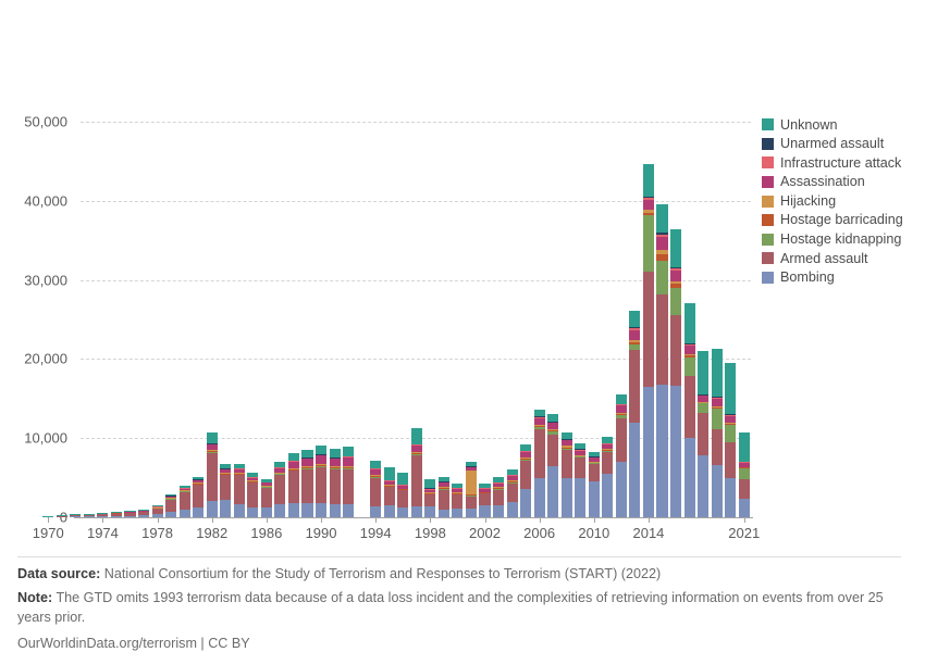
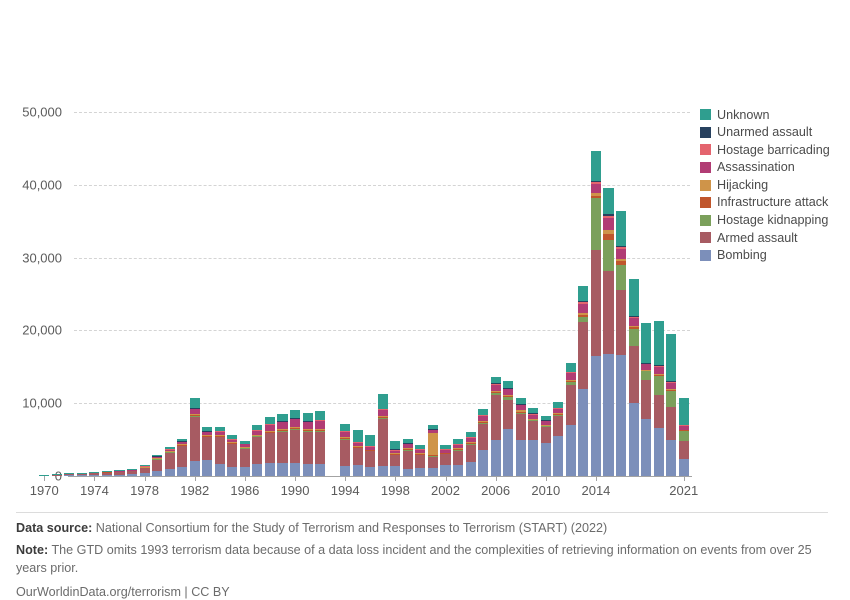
  0
  10,000
  20,000
  30,000
  40,000
  50,000
  1970
  1974
  1978
  1982
  1986
  1990
  1994
  1998
  2002
  2006
  2010
  2014
  2021
  Unknown
  Unarmed assault
- Infrastructure attack
+ Hostage barricading
  Assassination
  Hijacking
- Hostage barricading
+ Infrastructure attack
  Hostage kidnapping
  Armed assault
  Bombing
  Data source: National Consortium for the Study of Terrorism and Responses to Terrorism (START) (2022)
  Note: The GTD omits 1993 terrorism data because of a data loss incident and the complexities of retrieving information on events from over 25 years prior.
  OurWorldinData.org/terrorism | CC BY
